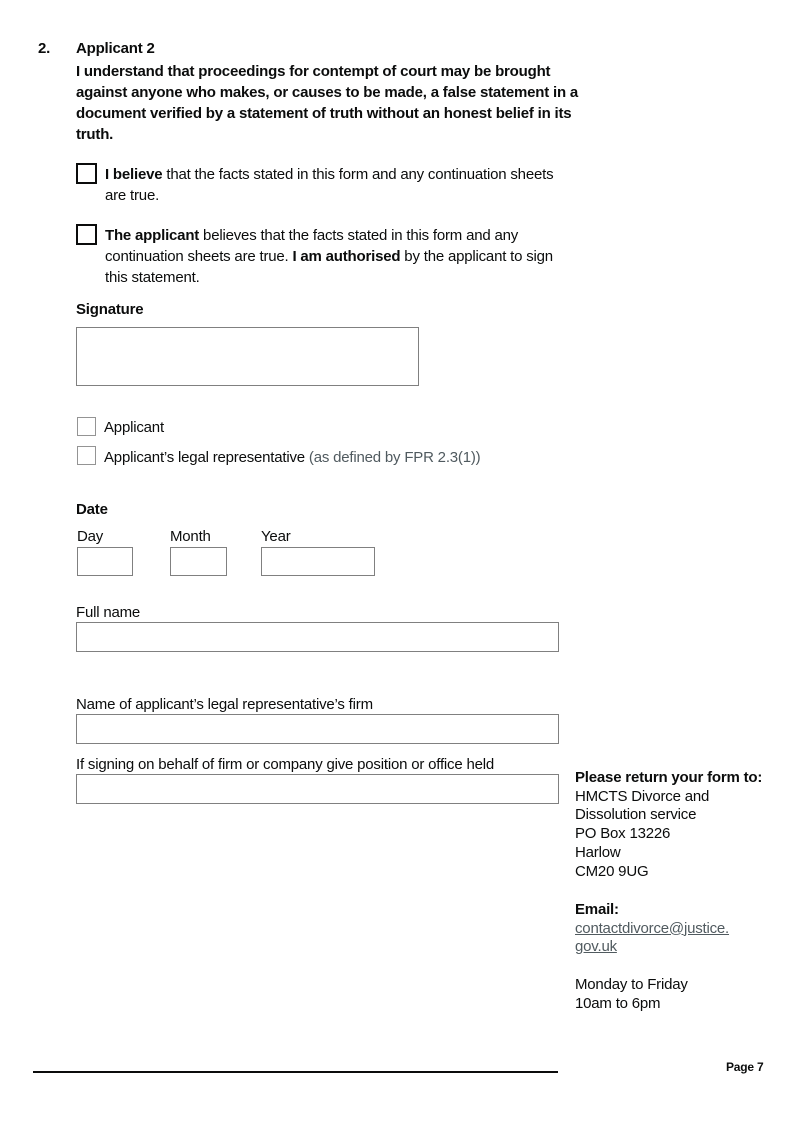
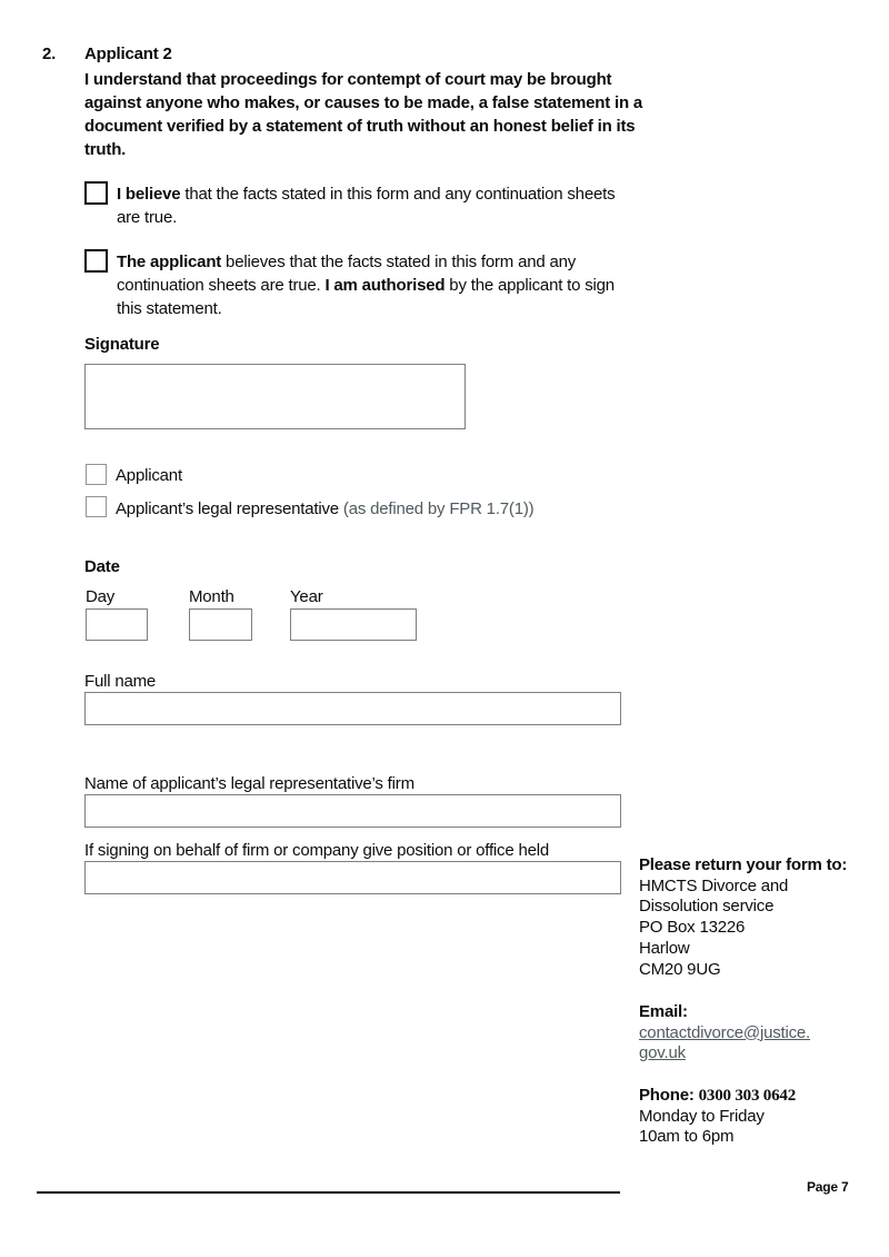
  2.
  Applicant 2
  I understand that proceedings for contempt of court may be brought against anyone who makes, or causes to be made, a false statement in a document verified by a statement of truth without an honest belief in its truth.
  I believe that the facts stated in this form and any continuation sheets are true.
  The applicant believes that the facts stated in this form and any continuation sheets are true. I am authorised by the applicant to sign this statement.
  Signature
  Applicant
- Applicant’s legal representative (as defined by FPR 2.3(1))
+ Applicant’s legal representative (as defined by FPR 1.7(1))
  Date
  Day
  Month
  Year
  Full name
  Name of applicant’s legal representative’s firm
  If signing on behalf of firm or company give position or office held
  Please return your form to:
  HMCTS Divorce and
  Dissolution service
  PO Box 13226
  Harlow
  CM20 9UG
  Email:
  contactdivorce@justice.
  gov.uk
+ Phone: 0300 303 0642
  Monday to Friday
  10am to 6pm
  Page 7
